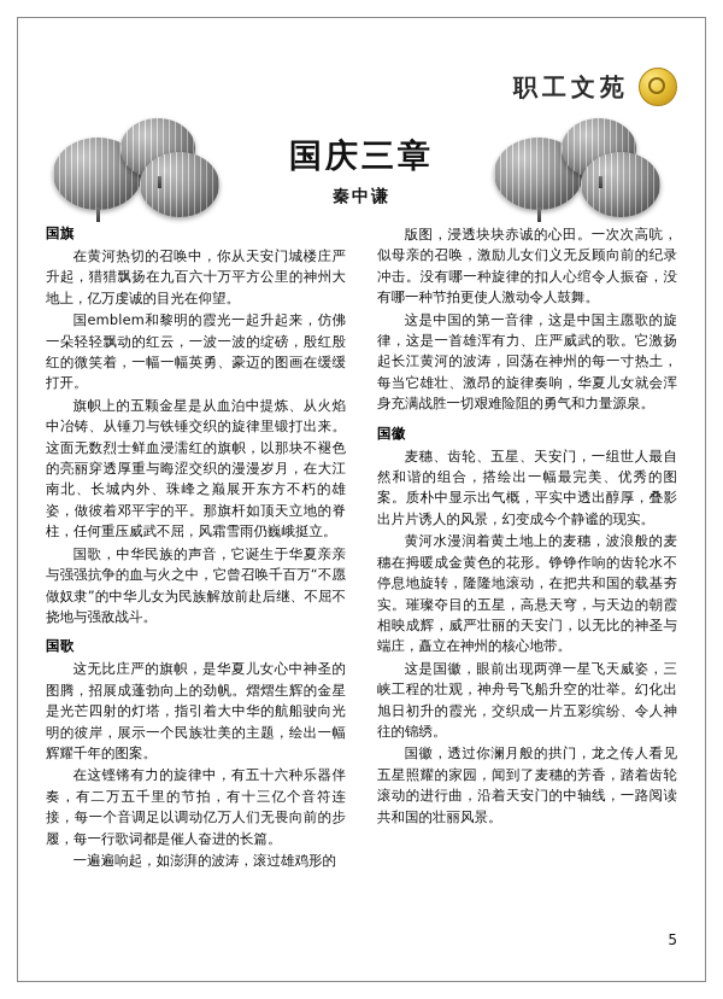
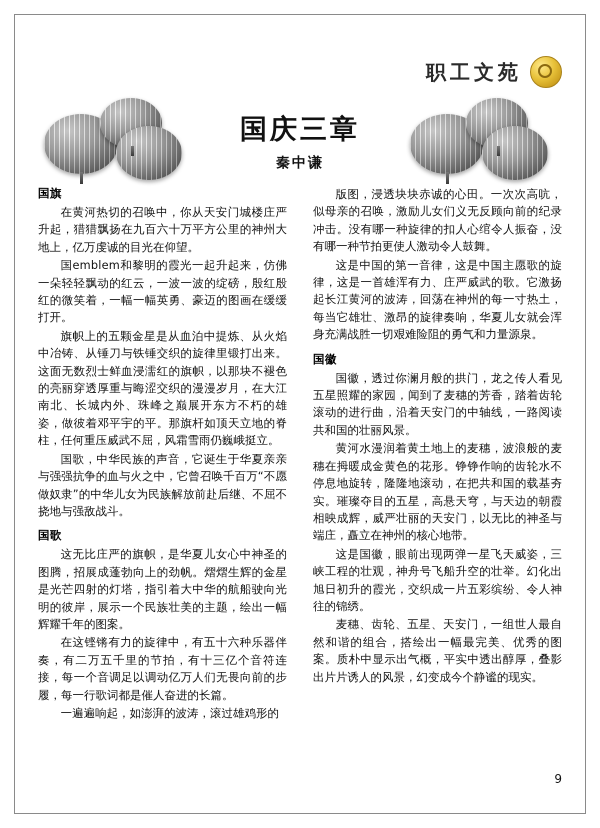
  职工文苑
  国庆三章
  秦中谦
  国旗
  在黄河热切的召唤中，你从天安门城楼庄严升起，猎猎飘扬在九百六十万平方公里的神州大地上，亿万虔诚的目光在仰望。
  国emblem和黎明的霞光一起升起来，仿佛一朵轻轻飘动的红云，一波一波的绽磅，殷红殷红的微笑着，一幅一幅英勇、豪迈的图画在缓缓打开。
  旗帜上的五颗金星是从血泊中提炼、从火焰中冶铸、从锤刀与铁锤交织的旋律里锻打出来。这面无数烈士鲜血浸濡红的旗帜，以那块不褪色的亮丽穿透厚重与晦涩交织的漫漫岁月，在大江南北、长城内外、珠峰之巅展开东方不朽的雄姿，做彼着邓平宇的平。那旗杆如顶天立地的脊柱，任何重压威武不屈，风霜雪雨仍巍峨挺立。
  国歌，中华民族的声音，它诞生于华夏亲亲与强强抗争的血与火之中，它曾召唤千百万“不愿做奴隶”的中华儿女为民族解放前赴后继、不屈不挠地与强敌战斗。
  国歌
  这无比庄严的旗帜，是华夏儿女心中神圣的图腾，招展成蓬勃向上的劲帆。熠熠生辉的金星是光芒四射的灯塔，指引着大中华的航船驶向光明的彼岸，展示一个民族壮美的主题，绘出一幅辉耀千年的图案。
  在这铿锵有力的旋律中，有五十六种乐器伴奏，有二万五千里的节拍，有十三亿个音符连接，每一个音调足以调动亿万人们无畏向前的步履，每一行歌词都是催人奋进的长篇。
  一遍遍响起，如澎湃的波涛，滚过雄鸡形的
  版图，浸透块块赤诚的心田。一次次高吭，似母亲的召唤，激励儿女们义无反顾向前的纪录冲击。没有哪一种旋律的扣人心绾令人振奋，没有哪一种节拍更使人激动令人鼓舞。
  这是中国的第一音律，这是中国主愿歌的旋律，这是一首雄浑有力、庄严威武的歌。它激扬起长江黄河的波涛，回荡在神州的每一寸热土，每当它雄壮、激昂的旋律奏响，华夏儿女就会浑身充满战胜一切艰难险阻的勇气和力量源泉。
  国徽
- 麦穗、齿轮、五星、天安门，一组世人最自然和谐的组合，搭绘出一幅最完美、优秀的图案。质朴中显示出气概，平实中透出醇厚，叠影出片片诱人的风景，幻变成今个静谧的现实。
+ 国徽，透过你澜月般的拱门，龙之传人看见五星照耀的家园，闻到了麦穗的芳香，踏着齿轮滚动的进行曲，沿着天安门的中轴线，一路阅读共和国的壮丽风景。
  黄河水漫润着黄土地上的麦穗，波浪般的麦穗在拇暖成金黄色的花形。铮铮作响的齿轮水不停息地旋转，隆隆地滚动，在把共和国的载基夯实。璀璨夺目的五星，高悬天穹，与天边的朝霞相映成辉，威严壮丽的天安门，以无比的神圣与端庄，矗立在神州的核心地带。
  这是国徽，眼前出现两弹一星飞天威姿，三峡工程的壮观，神舟号飞船升空的壮举。幻化出旭日初升的霞光，交织成一片五彩缤纷、令人神往的锦绣。
- 国徽，透过你澜月般的拱门，龙之传人看见五星照耀的家园，闻到了麦穗的芳香，踏着齿轮滚动的进行曲，沿着天安门的中轴线，一路阅读共和国的壮丽风景。
+ 麦穗、齿轮、五星、天安门，一组世人最自然和谐的组合，搭绘出一幅最完美、优秀的图案。质朴中显示出气概，平实中透出醇厚，叠影出片片诱人的风景，幻变成今个静谧的现实。
- 5
+ 9
